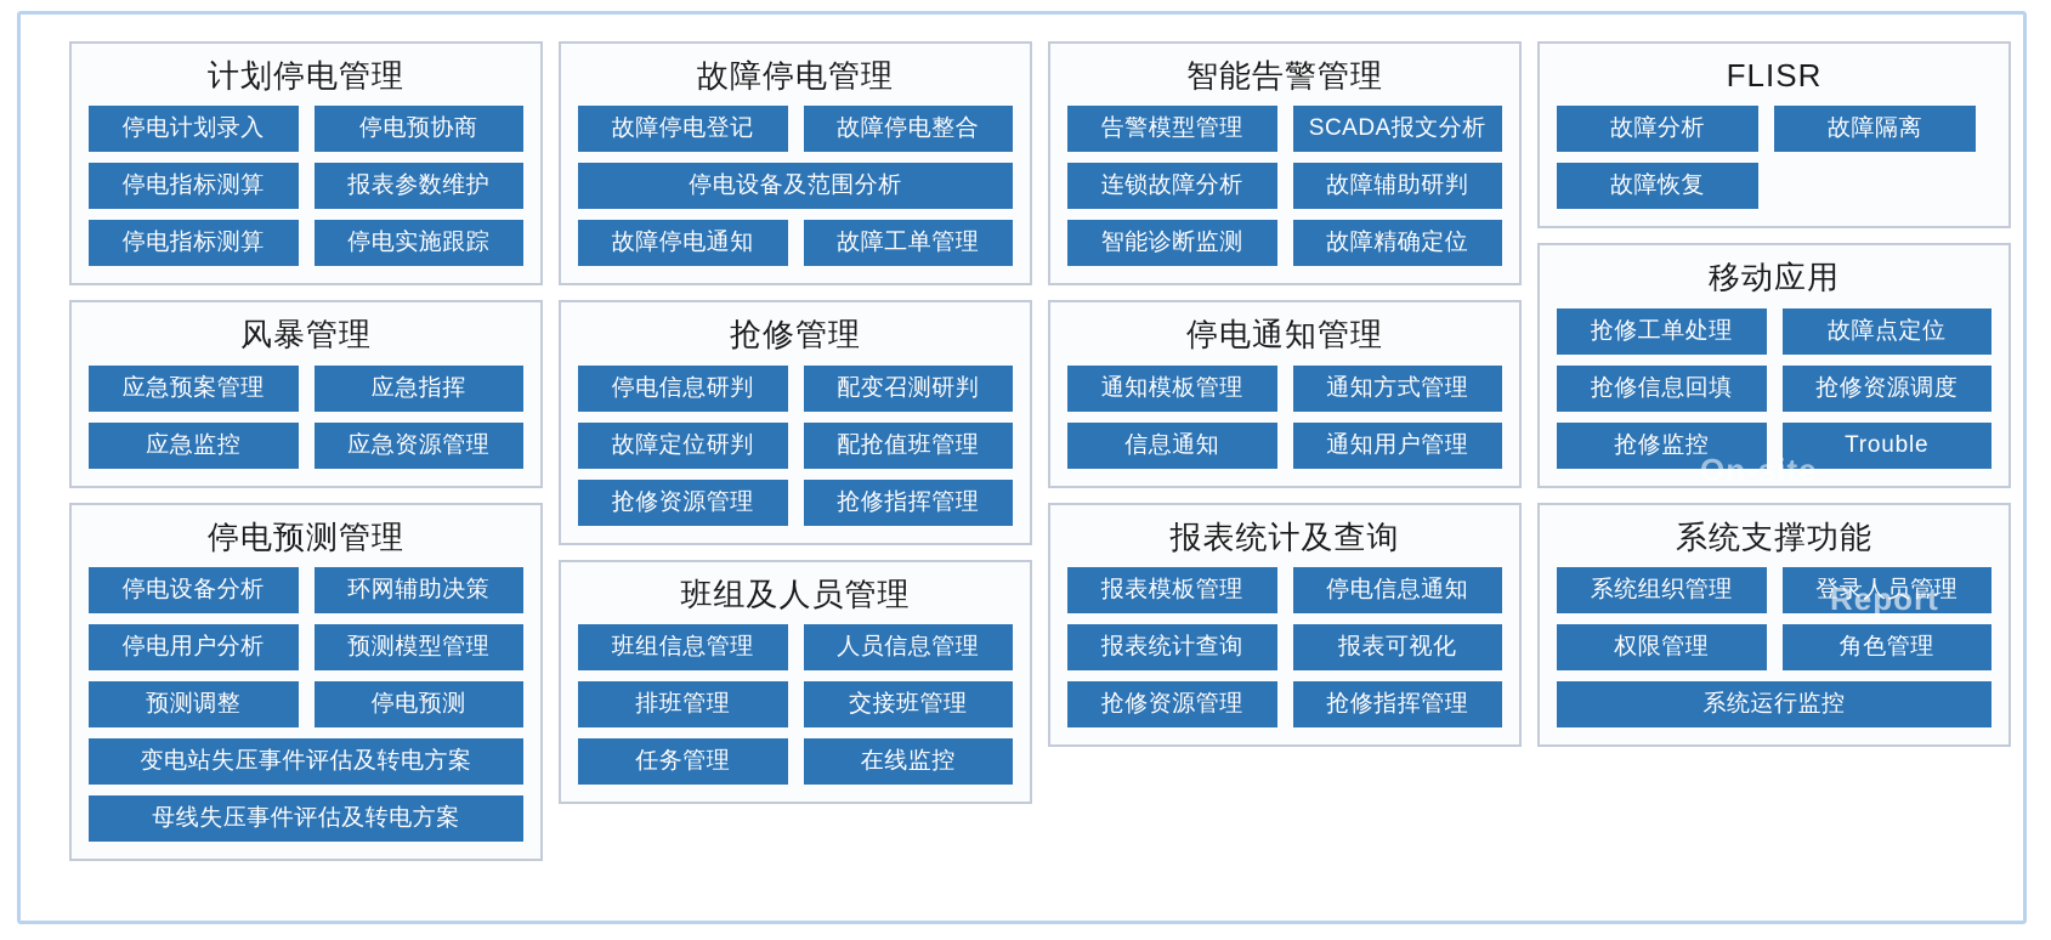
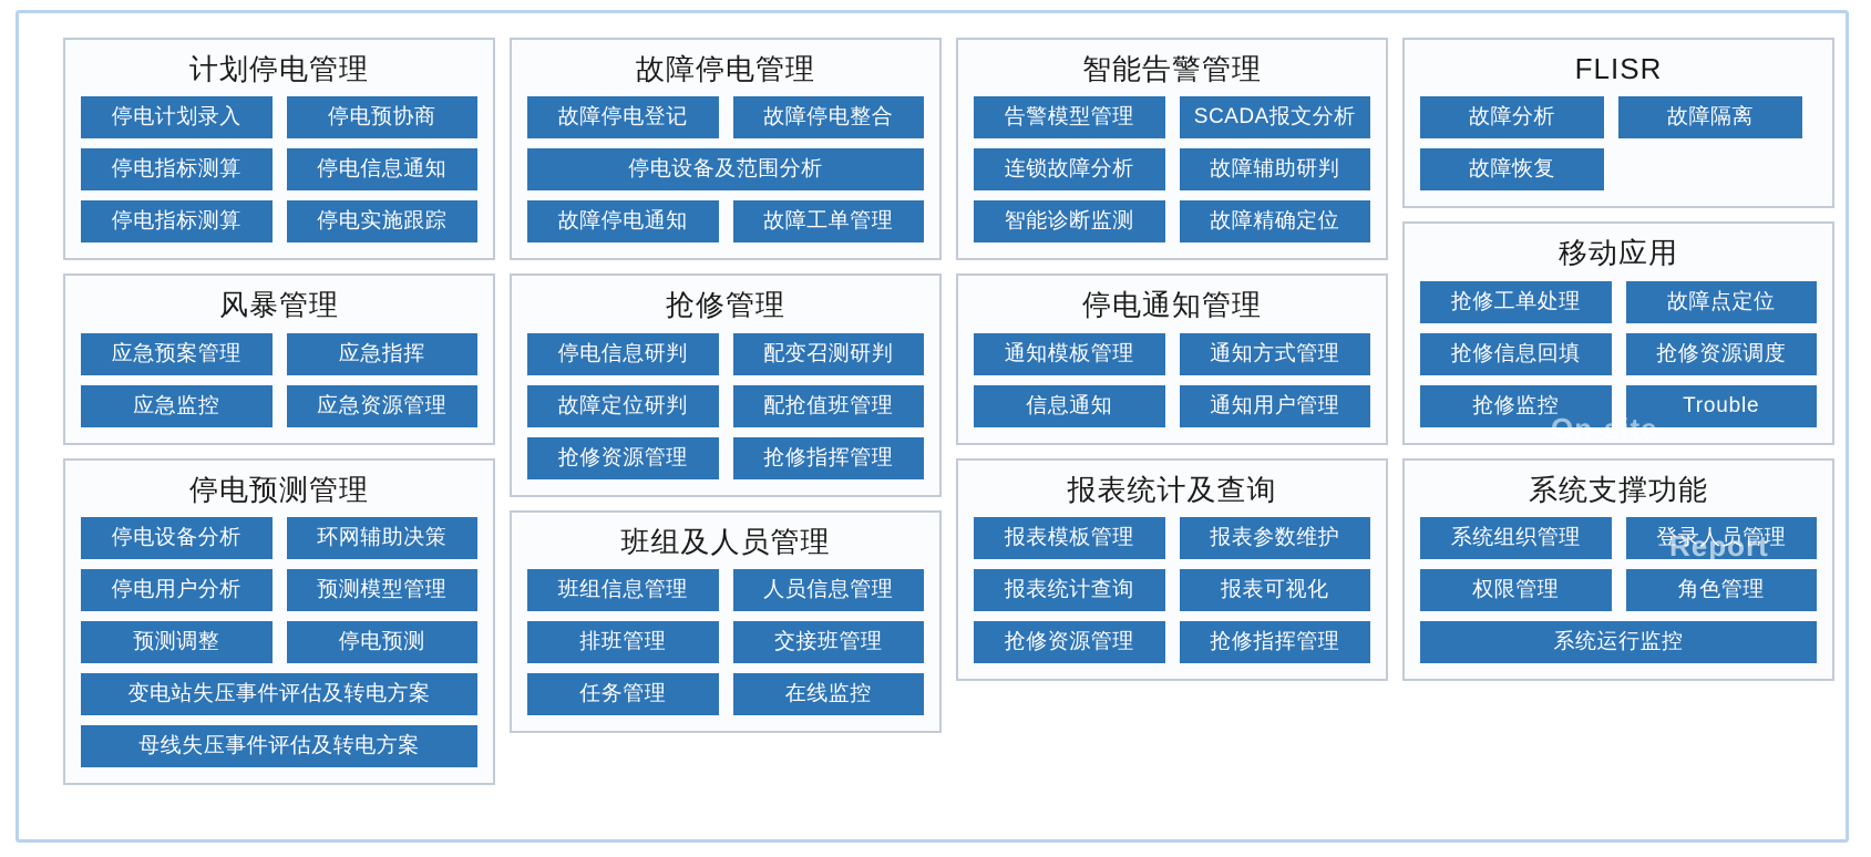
  计划停电管理
  停电计划录入
  停电预协商
  停电指标测算
- 报表参数维护
+ 停电信息通知
  停电指标测算
  停电实施跟踪
  风暴管理
  应急预案管理
  应急指挥
  应急监控
  应急资源管理
  停电预测管理
  停电设备分析
  环网辅助决策
  停电用户分析
  预测模型管理
  预测调整
  停电预测
  变电站失压事件评估及转电方案
  母线失压事件评估及转电方案
  故障停电管理
  故障停电登记
  故障停电整合
  停电设备及范围分析
  故障停电通知
  故障工单管理
  抢修管理
  停电信息研判
  配变召测研判
  故障定位研判
  配抢值班管理
  抢修资源管理
  抢修指挥管理
  班组及人员管理
  班组信息管理
  人员信息管理
  排班管理
  交接班管理
  任务管理
  在线监控
  智能告警管理
  告警模型管理
  SCADA报文分析
  连锁故障分析
  故障辅助研判
  智能诊断监测
  故障精确定位
  停电通知管理
  通知模板管理
  通知方式管理
  信息通知
  通知用户管理
  报表统计及查询
  报表模板管理
- 停电信息通知
+ 报表参数维护
  报表统计查询
  报表可视化
  抢修资源管理
  抢修指挥管理
  FLISR
  故障分析
  故障隔离
  故障恢复
  移动应用
  抢修工单处理
  故障点定位
  抢修信息回填
  抢修资源调度
  抢修监控
  Trouble
  系统支撑功能
  系统组织管理
  登录人员管理
  权限管理
  角色管理
  系统运行监控
  On-site
  Report
